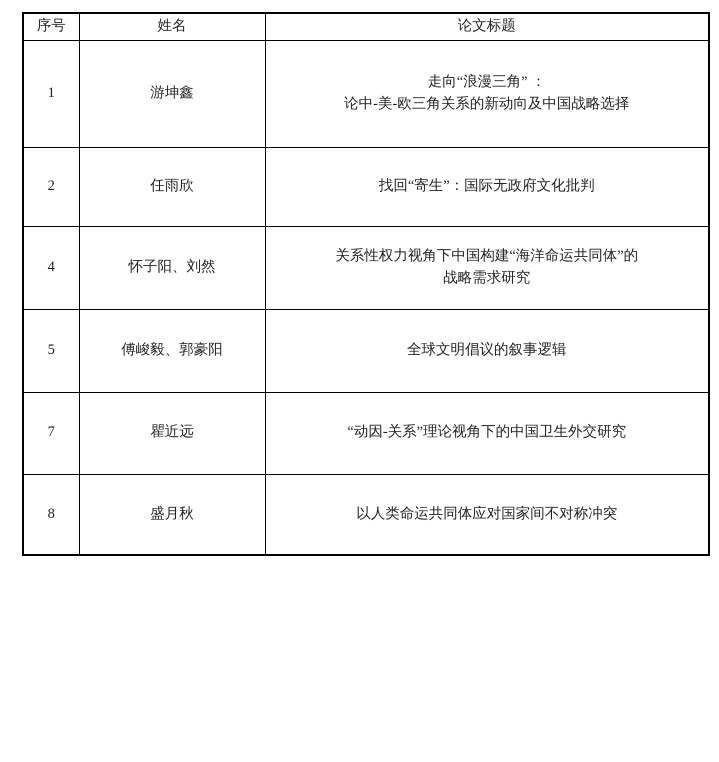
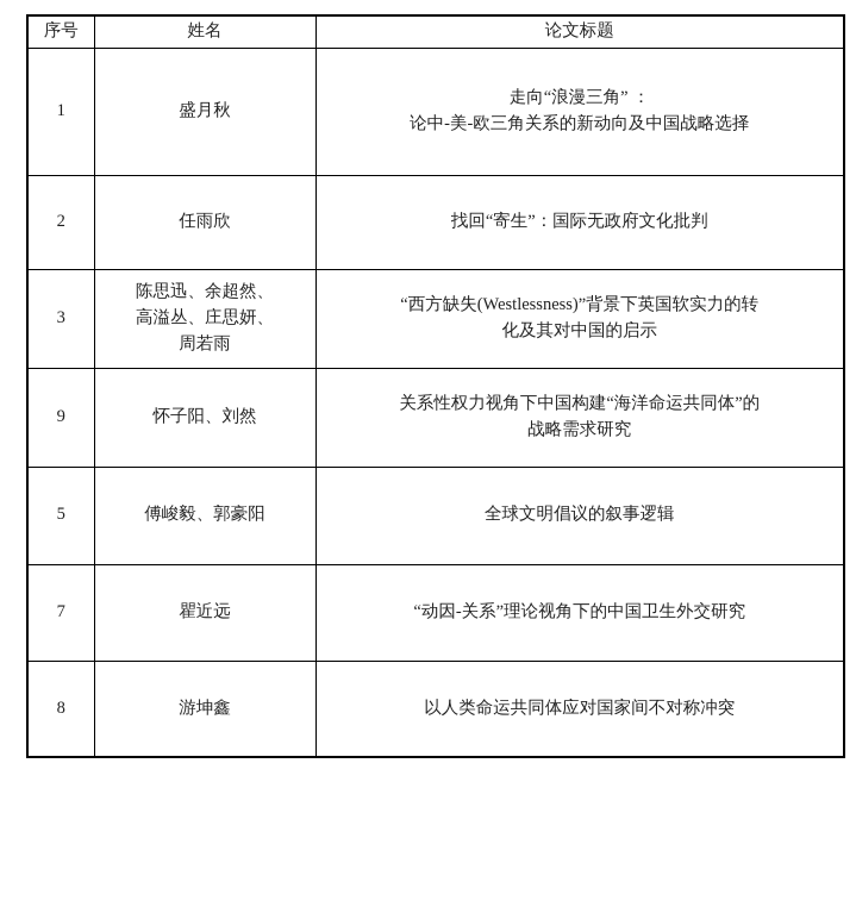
  序号	姓名	论文标题
- 1	游坤鑫	走向“浪漫三角” ： 论中-美-欧三角关系的新动向及中国战略选择
+ 1	盛月秋	走向“浪漫三角” ： 论中-美-欧三角关系的新动向及中国战略选择
  2	任雨欣	找回“寄生”：国际无政府文化批判
+ 3	陈思迅、余超然、 高溢丛、庄思妍、 周若雨	“西方缺失(Westlessness)”背景下英国软实力的转 化及其对中国的启示
- 4	怀子阳、刘然	关系性权力视角下中国构建“海洋命运共同体”的 战略需求研究
+ 9	怀子阳、刘然	关系性权力视角下中国构建“海洋命运共同体”的 战略需求研究
  5	傅峻毅、郭豪阳	全球文明倡议的叙事逻辑
  7	瞿近远	“动因-关系”理论视角下的中国卫生外交研究
- 8	盛月秋	以人类命运共同体应对国家间不对称冲突
+ 8	游坤鑫	以人类命运共同体应对国家间不对称冲突
